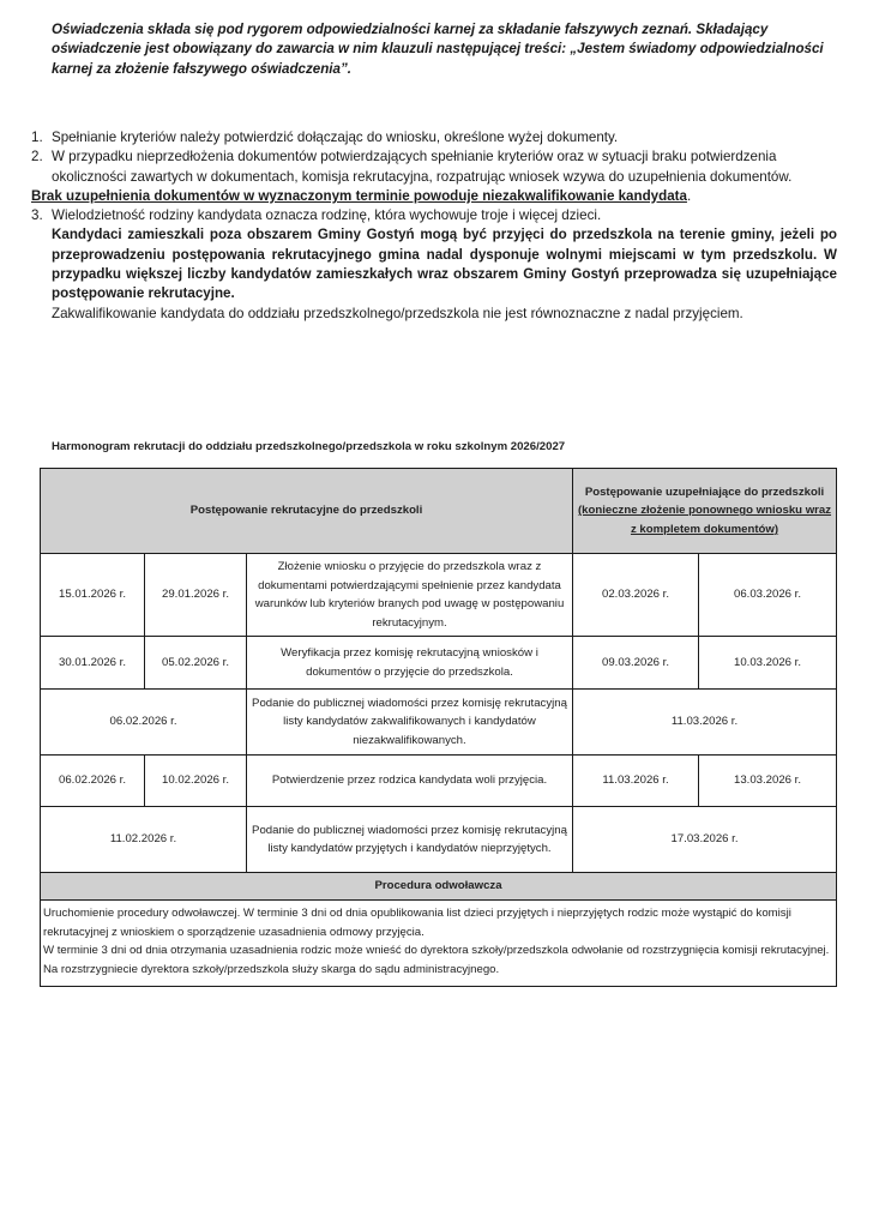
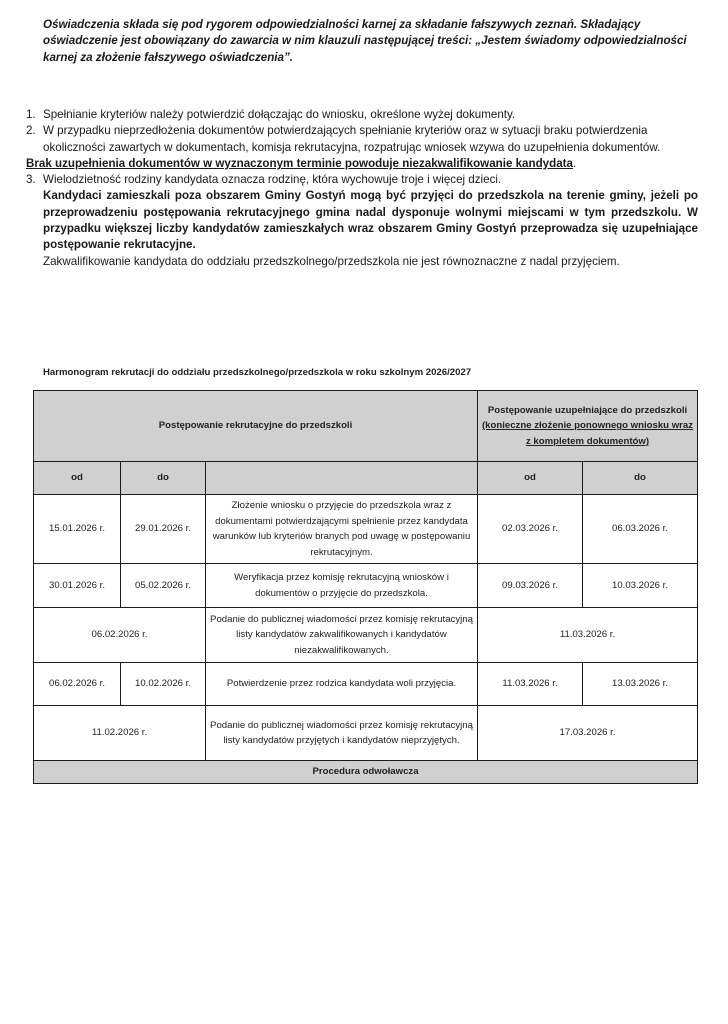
  Oświadczenia składa się pod rygorem odpowiedzialności karnej za składanie fałszywych zeznań. Składający oświadczenie jest obowiązany do zawarcia w nim klauzuli następującej treści: „Jestem świadomy odpowiedzialności karnej za złożenie fałszywego oświadczenia”.
  1.
  Spełnianie kryteriów należy potwierdzić dołączając do wniosku, określone wyżej dokumenty.
  2.
  W przypadku nieprzedłożenia dokumentów potwierdzających spełnianie kryteriów oraz w sytuacji braku potwierdzenia okoliczności zawartych w dokumentach, komisja rekrutacyjna, rozpatrując wniosek wzywa do uzupełnienia dokumentów.
  Brak uzupełnienia dokumentów w wyznaczonym terminie powoduje niezakwalifikowanie kandydata.
  3.
  Wielodzietność rodziny kandydata oznacza rodzinę, która wychowuje troje i więcej dzieci.
  Kandydaci zamieszkali poza obszarem Gminy Gostyń mogą być przyjęci do przedszkola na terenie gminy, jeżeli po przeprowadzeniu postępowania rekrutacyjnego gmina nadal dysponuje wolnymi miejscami w tym przedszkolu. W przypadku większej liczby kandydatów zamieszkałych wraz obszarem Gminy Gostyń przeprowadza się uzupełniające postępowanie rekrutacyjne.
  Zakwalifikowanie kandydata do oddziału przedszkolnego/przedszkola nie jest równoznaczne z nadal przyjęciem.
  Harmonogram rekrutacji do oddziału przedszkolnego/przedszkola w roku szkolnym 2026/2027
  Postępowanie rekrutacyjne do przedszkoli	Postępowanie uzupełniające do przedszkoli (konieczne złożenie ponownego wniosku wraz z kompletem dokumentów)
+ od	do		od	do
  15.01.2026 r.	29.01.2026 r.	Złożenie wniosku o przyjęcie do przedszkola wraz z dokumentami potwierdzającymi spełnienie przez kandydata warunków lub kryteriów branych pod uwagę w postępowaniu rekrutacyjnym.	02.03.2026 r.	06.03.2026 r.
  30.01.2026 r.	05.02.2026 r.	Weryfikacja przez komisję rekrutacyjną wniosków i dokumentów o przyjęcie do przedszkola.	09.03.2026 r.	10.03.2026 r.
  06.02.2026 r.	Podanie do publicznej wiadomości przez komisję rekrutacyjną listy kandydatów zakwalifikowanych i kandydatów niezakwalifikowanych.	11.03.2026 r.
  06.02.2026 r.	10.02.2026 r.	Potwierdzenie przez rodzica kandydata woli przyjęcia.	11.03.2026 r.	13.03.2026 r.
  11.02.2026 r.	Podanie do publicznej wiadomości przez komisję rekrutacyjną listy kandydatów przyjętych i kandydatów nieprzyjętych.	17.03.2026 r.
  Procedura odwoławcza
- Uruchomienie procedury odwoławczej. W terminie 3 dni od dnia opublikowania list dzieci przyjętych i nieprzyjętych rodzic może wystąpić do komisji rekrutacyjnej z wnioskiem o sporządzenie uzasadnienia odmowy przyjęcia. W terminie 3 dni od dnia otrzymania uzasadnienia rodzic może wnieść do dyrektora szkoły/przedszkola odwołanie od rozstrzygnięcia komisji rekrutacyjnej. Na rozstrzygniecie dyrektora szkoły/przedszkola służy skarga do sądu administracyjnego.
